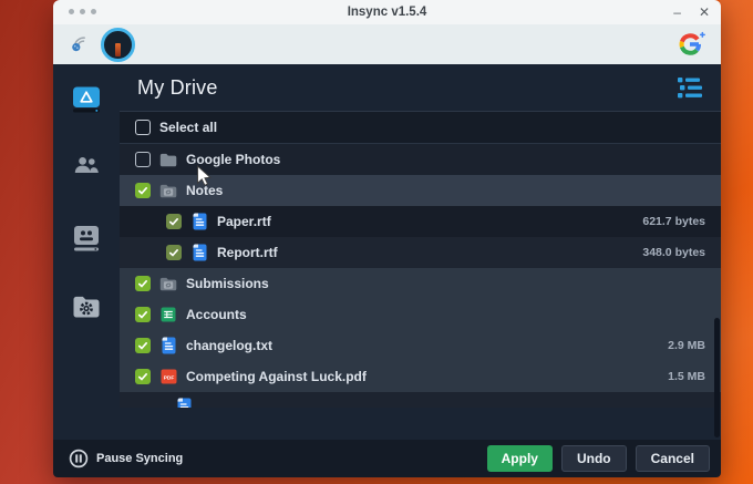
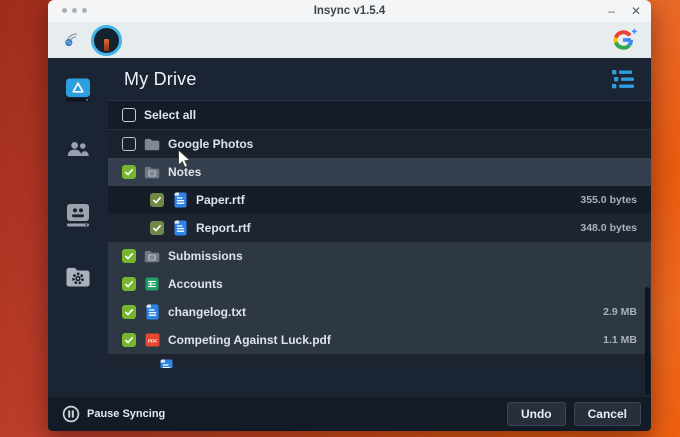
  Insync v1.5.4
  –
  ✕
  My Drive
  Select all
  Google Photos
  Notes
  Paper.rtf
- 621.7 bytes
+ 355.0 bytes
  Report.rtf
  348.0 bytes
  Submissions
  Accounts
  changelog.txt
  2.9 MB
  Competing Against Luck.pdf
- 1.5 MB
+ 1.1 MB
  Pause Syncing
- Apply
  Undo
  Cancel
